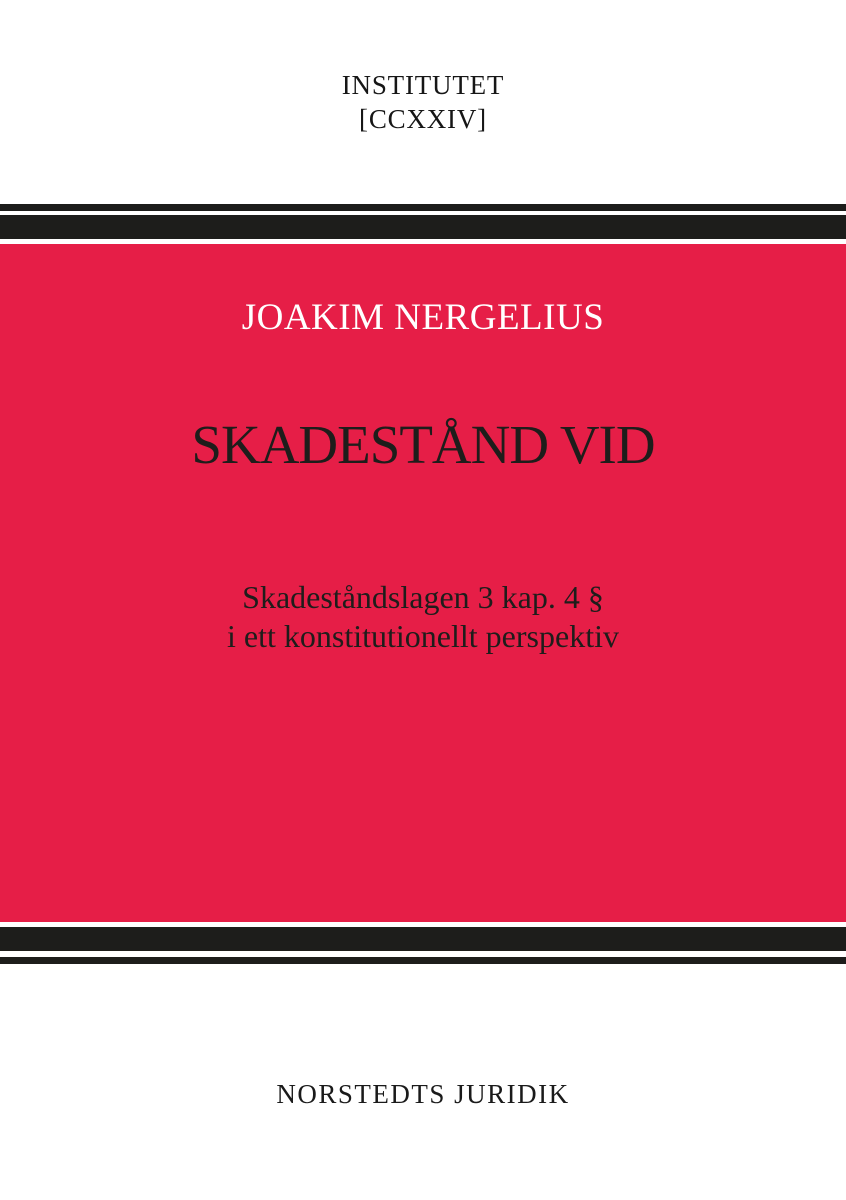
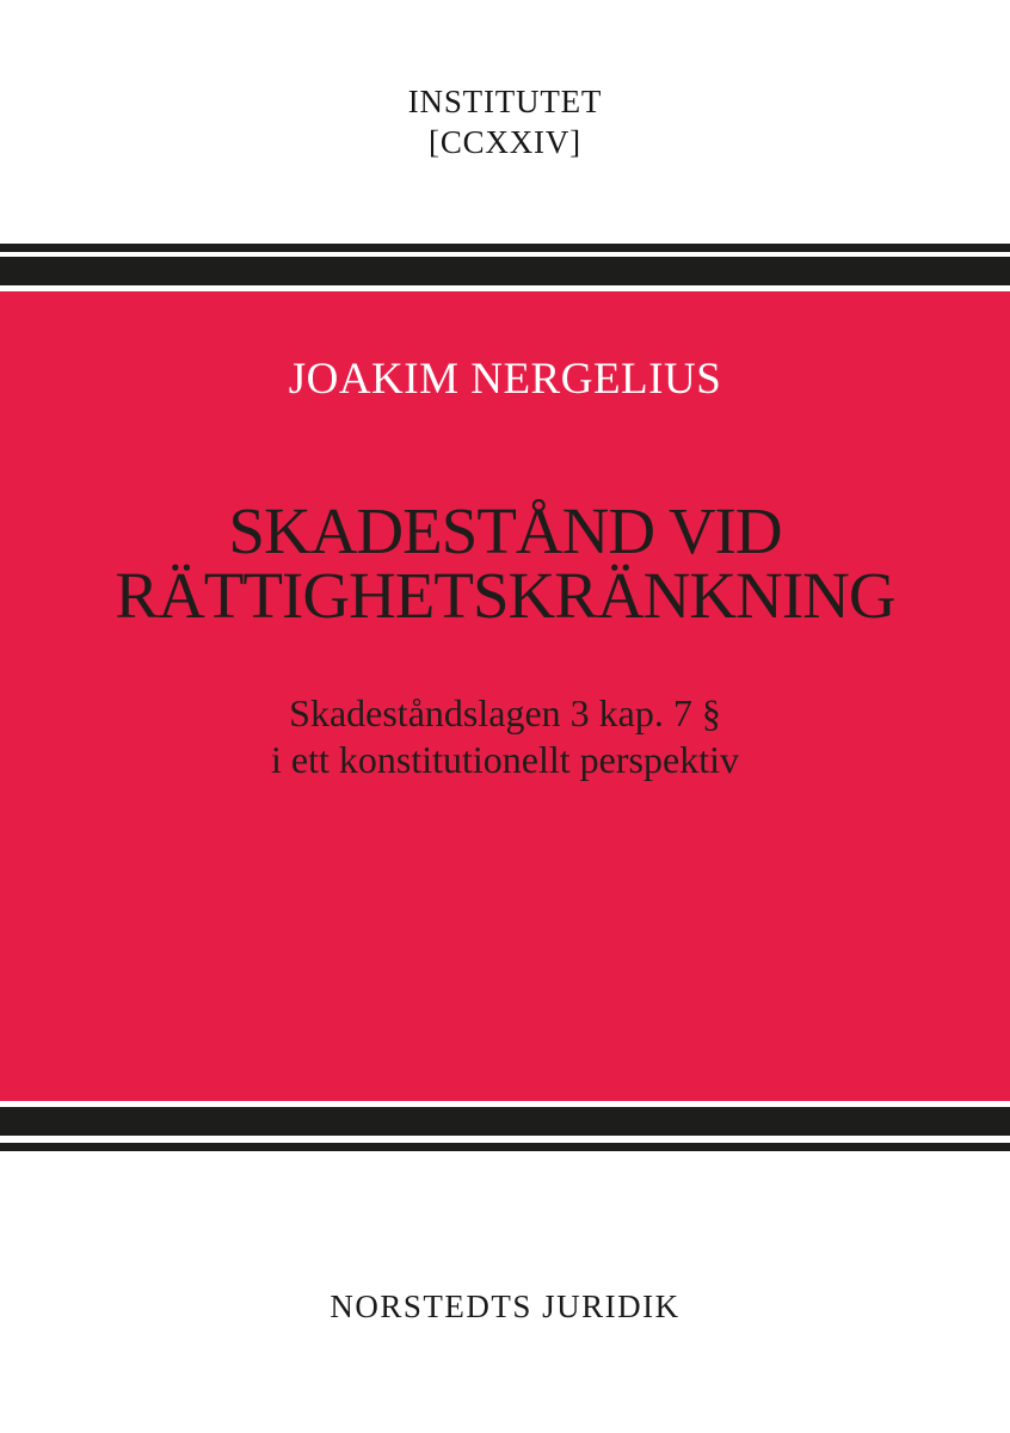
  INSTITUTET
  [CCXXIV]
  JOAKIM NERGELIUS
  SKADESTÅND VID
+ RÄTTIGHETSKRÄNKNING
- Skadeståndslagen 3 kap. 4 §
+ Skadeståndslagen 3 kap. 7 §
  i ett konstitutionellt perspektiv
  NORSTEDTS JURIDIK
